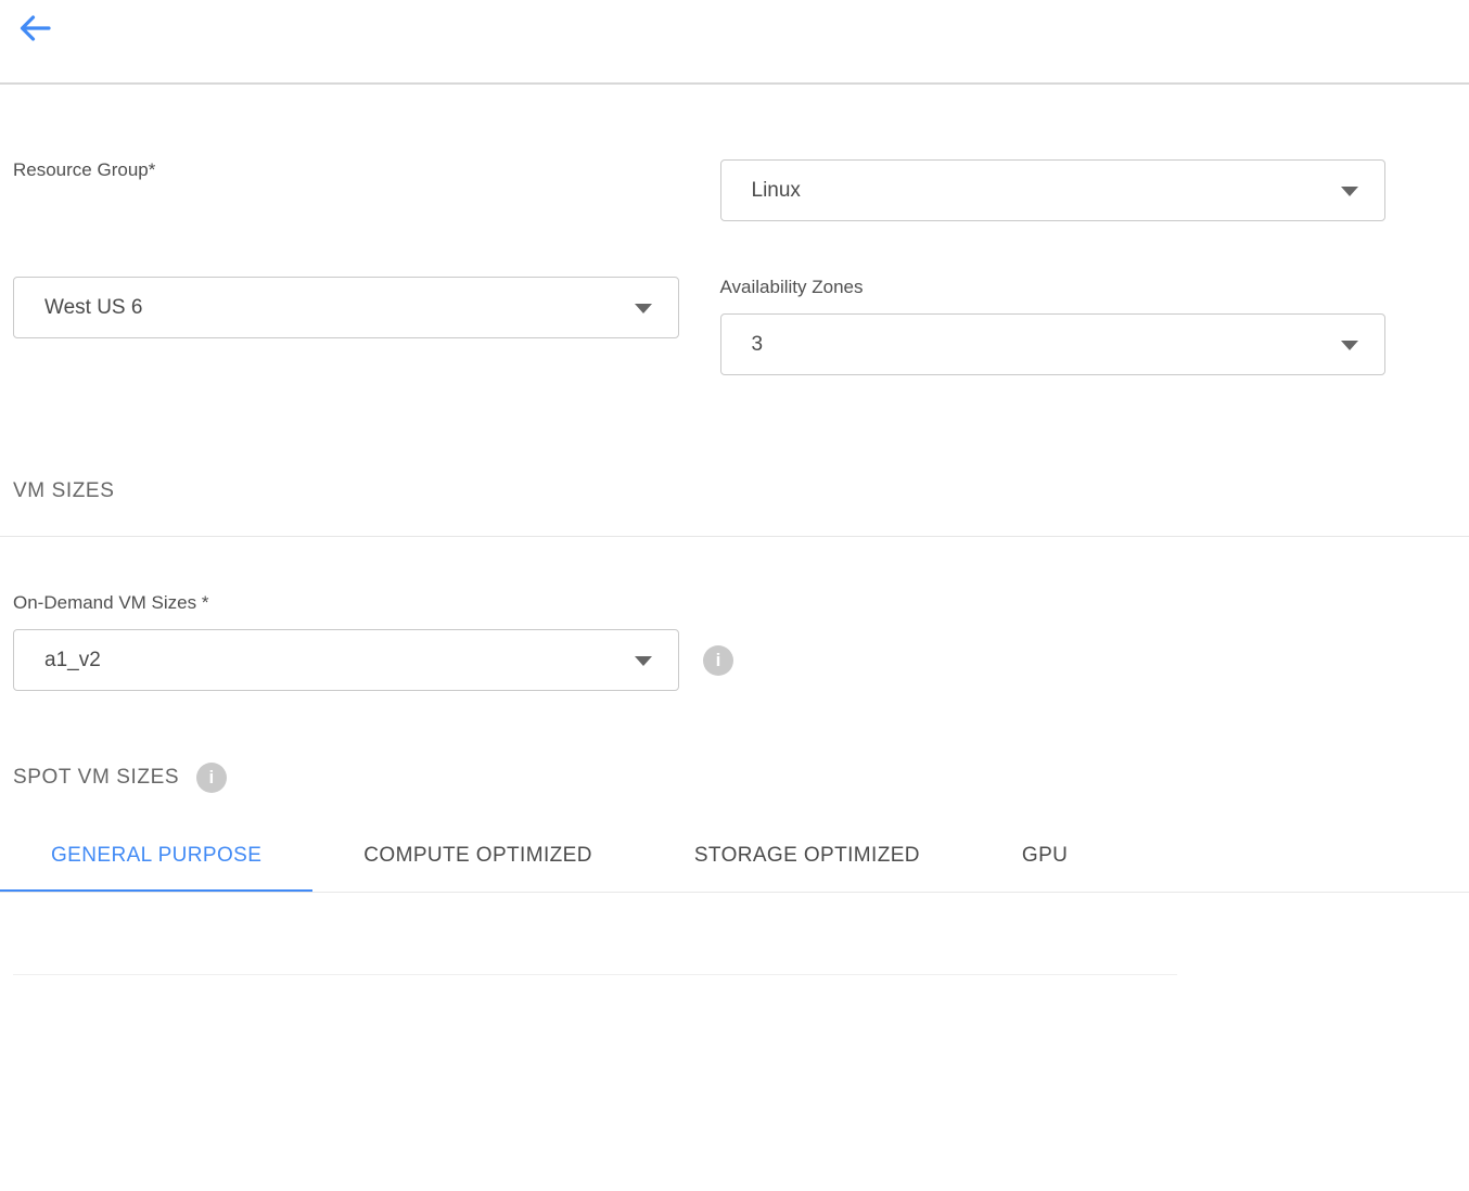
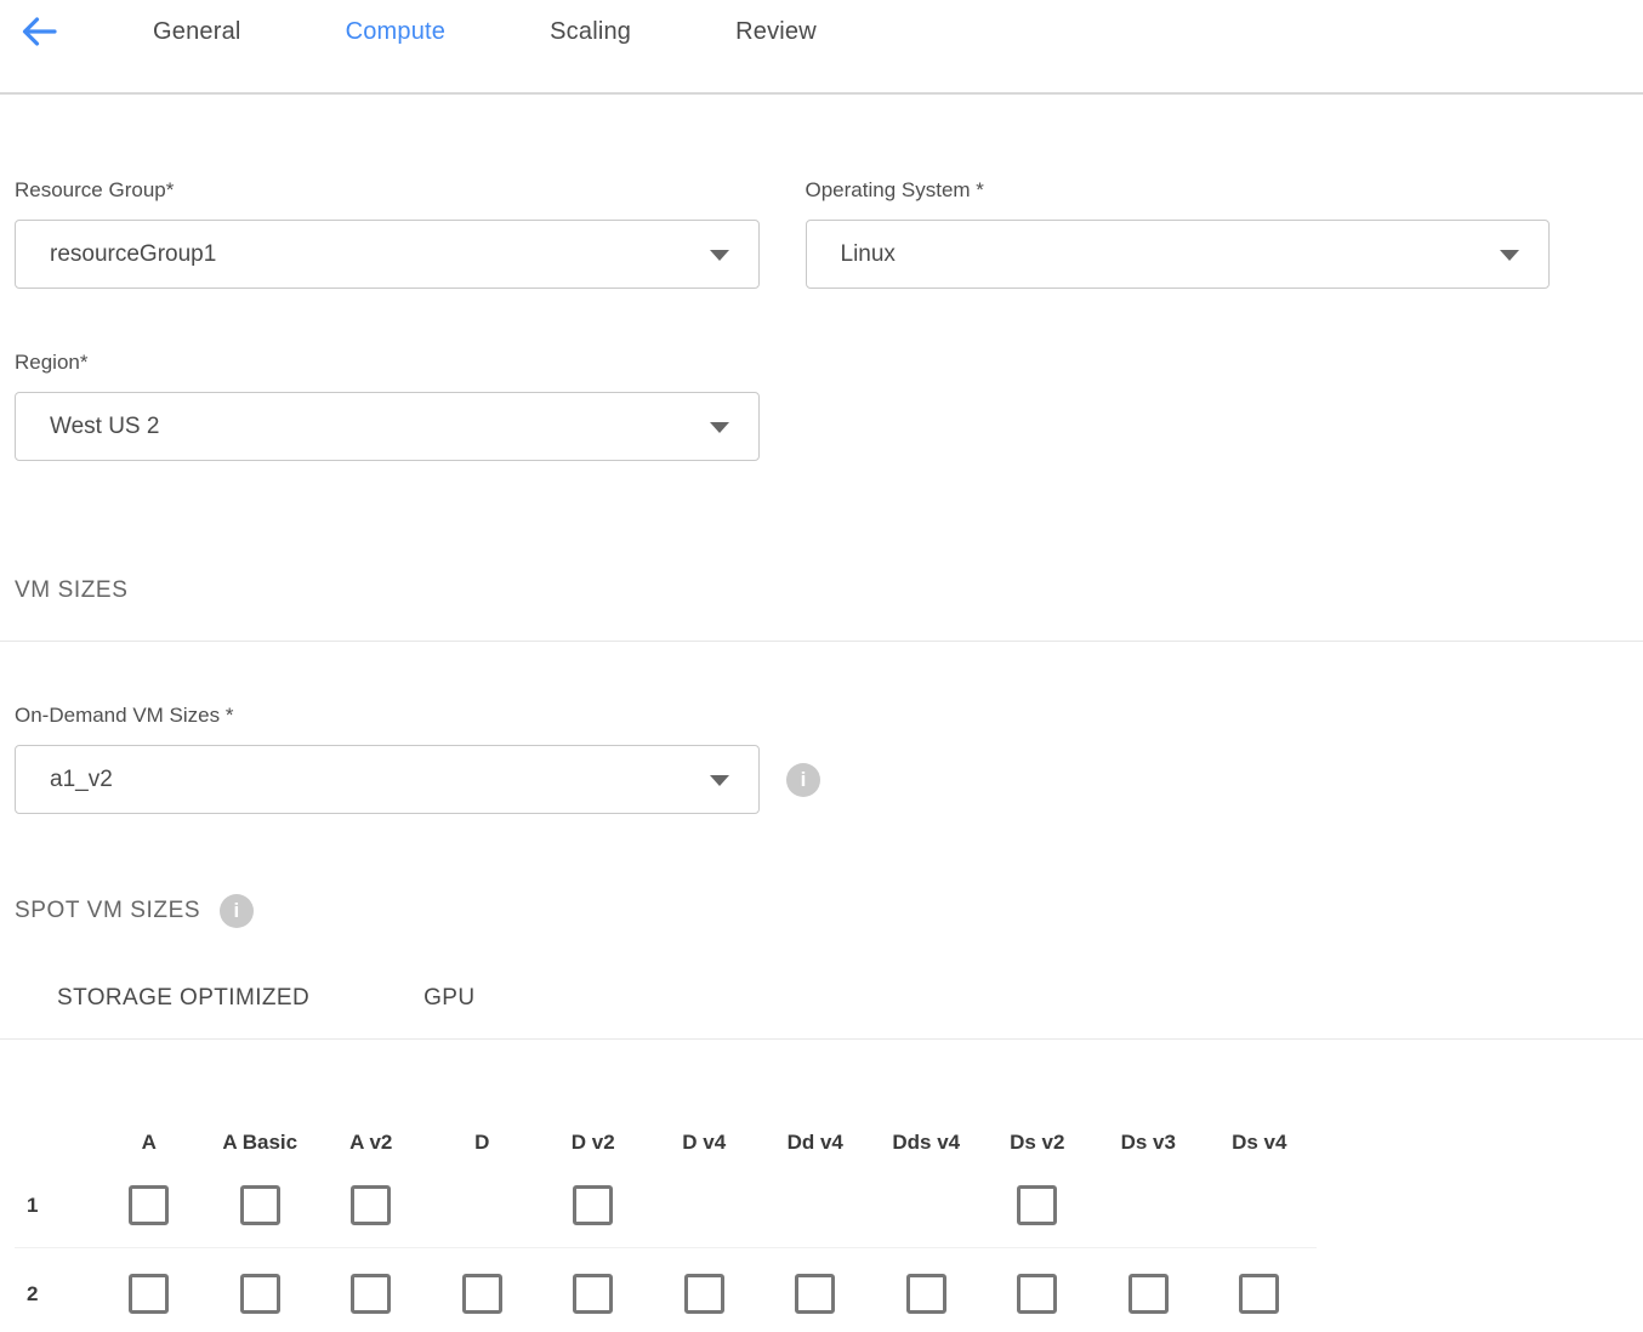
+ General
+ Compute
+ Scaling
+ Review
  Resource Group*
+ resourceGroup1
+ Operating System *
  Linux
+ Region*
- West US 6
+ West US 2
- Availability Zones
- 3
  VM SIZES
  On-Demand VM Sizes *
  a1_v2
  i
  SPOT VM SIZES
  i
- GENERAL PURPOSE
- COMPUTE OPTIMIZED
  STORAGE OPTIMIZED
  GPU
+ A
+ A Basic
+ A v2
+ D
+ D v2
+ D v4
+ Dd v4
+ Dds v4
+ Ds v2
+ Ds v3
+ Ds v4
+ 1
+ 2
